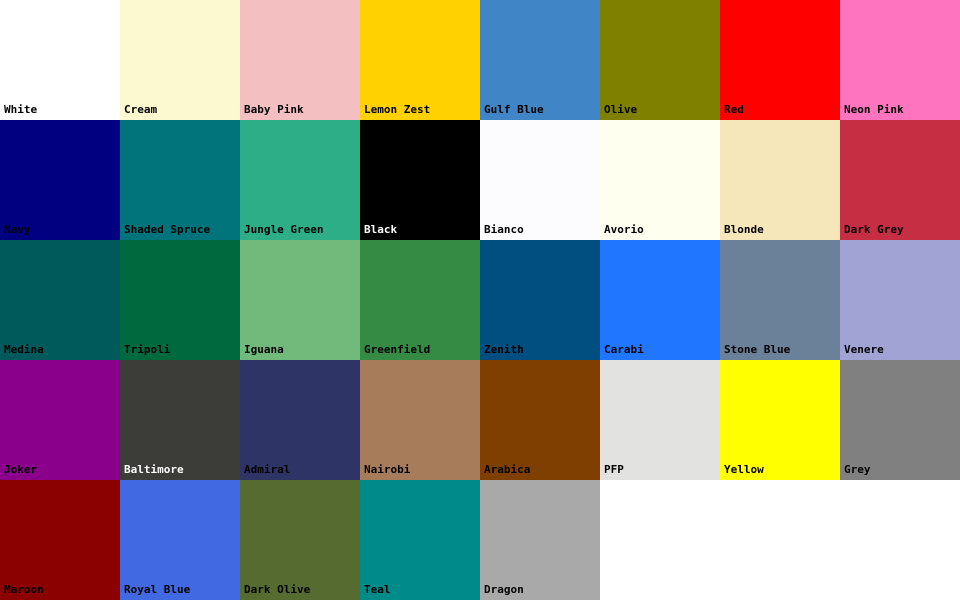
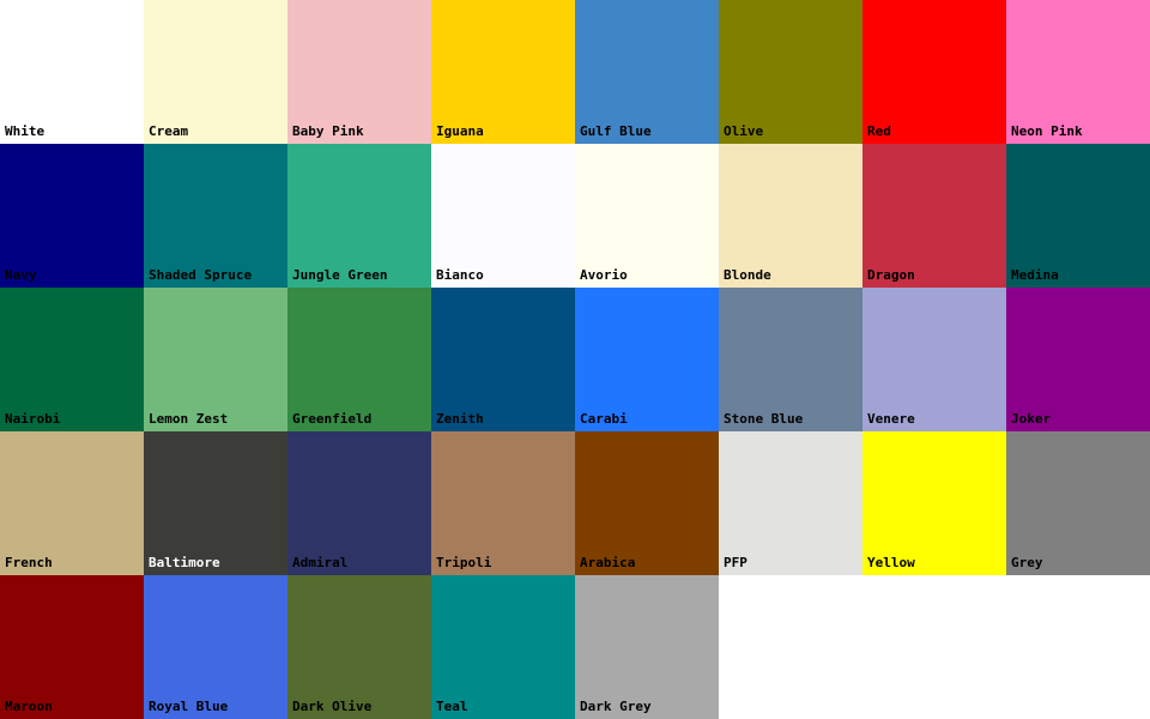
  White
  Cream
  Baby Pink
- Lemon Zest
+ Iguana
  Gulf Blue
  Olive
  Red
  Neon Pink
  Navy
  Shaded Spruce
  Jungle Green
- Black
  Bianco
  Avorio
  Blonde
- Dark Grey
+ Dragon
  Medina
- Tripoli
+ Nairobi
- Iguana
+ Lemon Zest
  Greenfield
  Zenith
  Carabi
  Stone Blue
  Venere
  Joker
+ French
  Baltimore
  Admiral
- Nairobi
+ Tripoli
  Arabica
  PFP
  Yellow
  Grey
  Maroon
  Royal Blue
  Dark Olive
  Teal
- Dragon
+ Dark Grey
